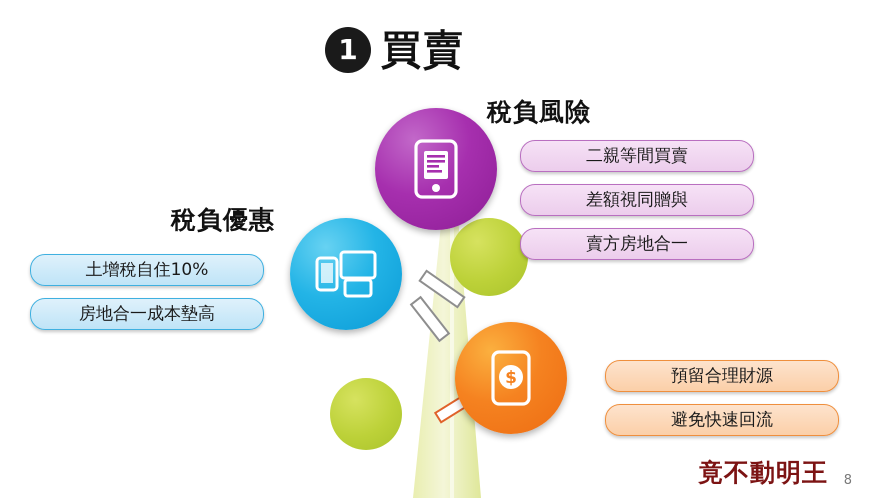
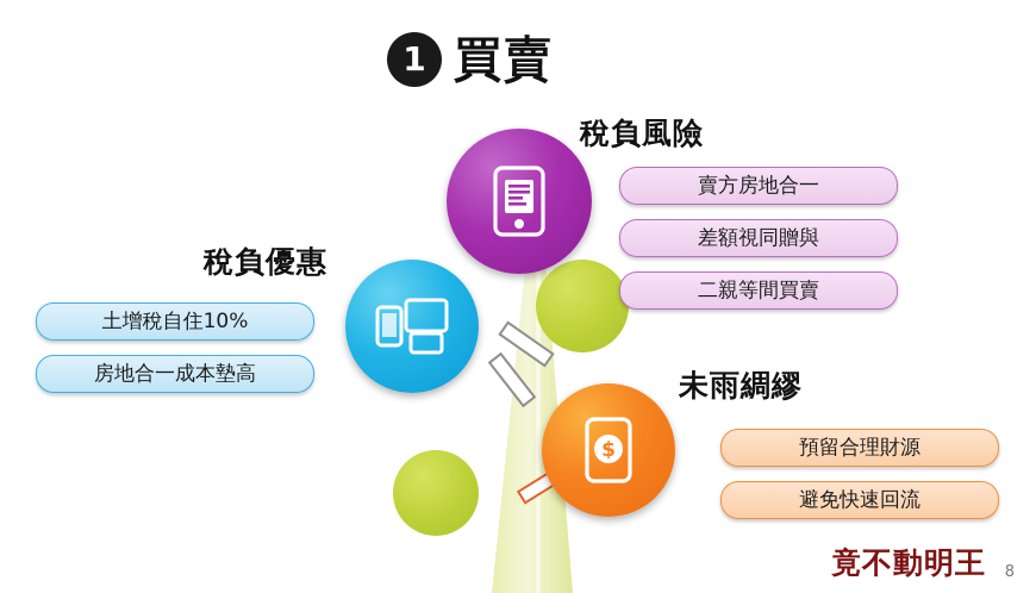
  1
  買賣
  $
  稅負風險
  稅負優惠
+ 未雨綢繆
- 二親等間買賣
+ 賣方房地合一
  差額視同贈與
- 賣方房地合一
+ 二親等間買賣
  土增稅自住10%
  房地合一成本墊高
  預留合理財源
  避免快速回流
  竟不動明王
  8
